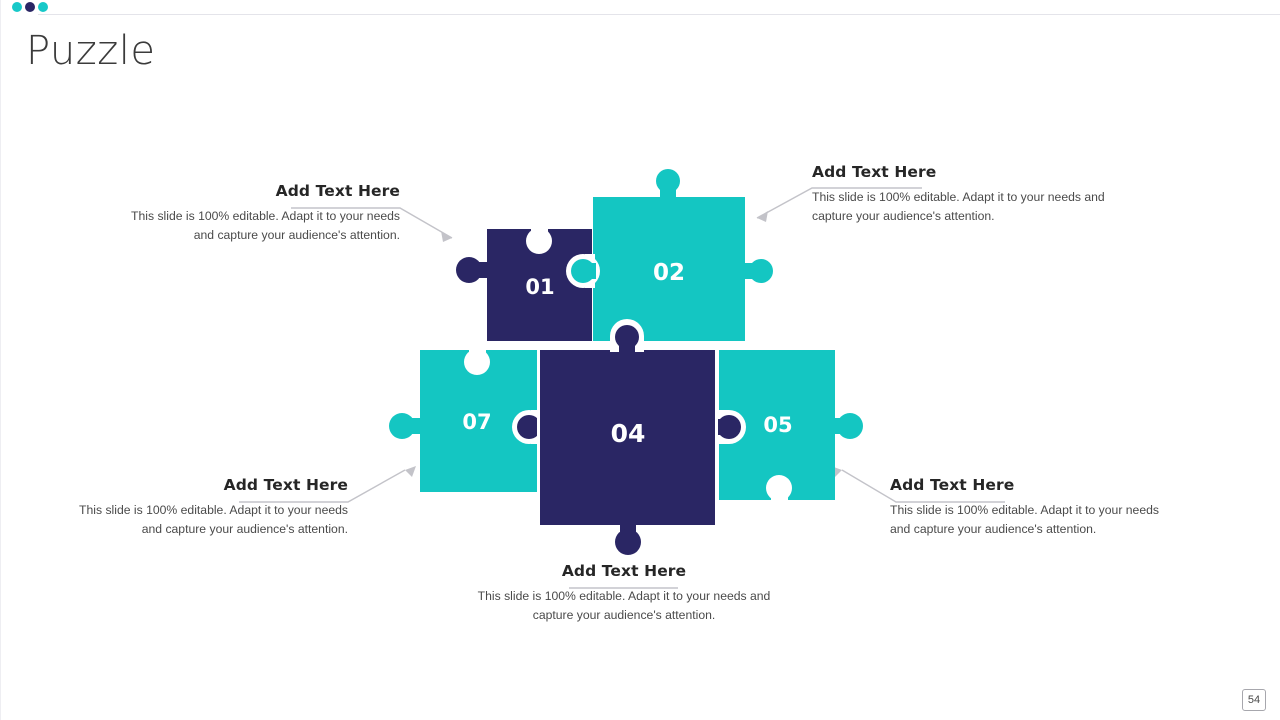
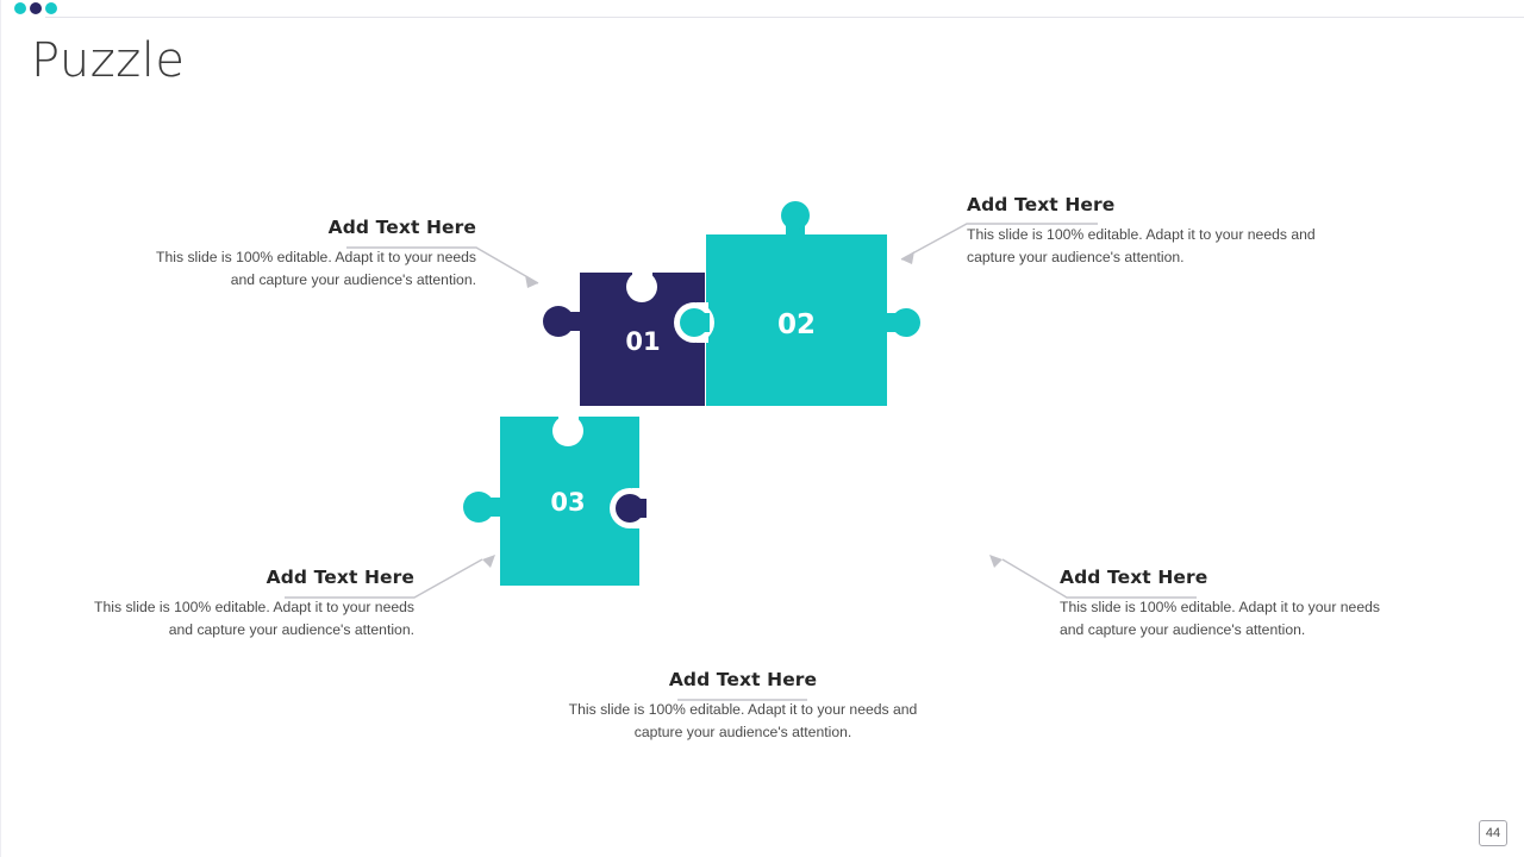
  Puzzle
  02
  01
- 07
+ 03
- 05
- 04
  Add Text Here
  This slide is 100% editable. Adapt it to your needs and capture your audience's attention.
  Add Text Here
  This slide is 100% editable. Adapt it to your needs and capture your audience's attention.
  Add Text Here
  This slide is 100% editable. Adapt it to your needs and capture your audience's attention.
  Add Text Here
  This slide is 100% editable. Adapt it to your needs and capture your audience's attention.
  Add Text Here
  This slide is 100% editable. Adapt it to your needs and capture your audience's attention.
- 54
+ 44
